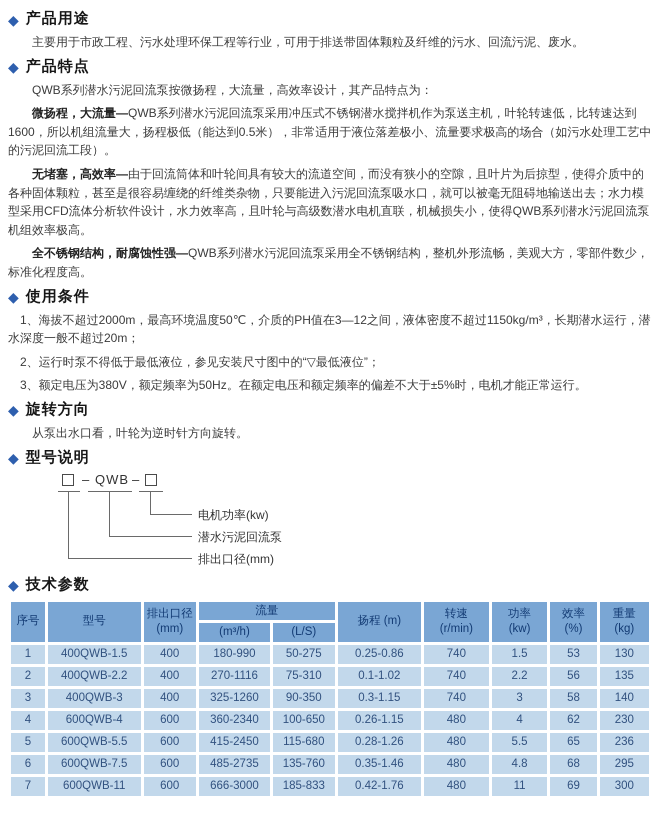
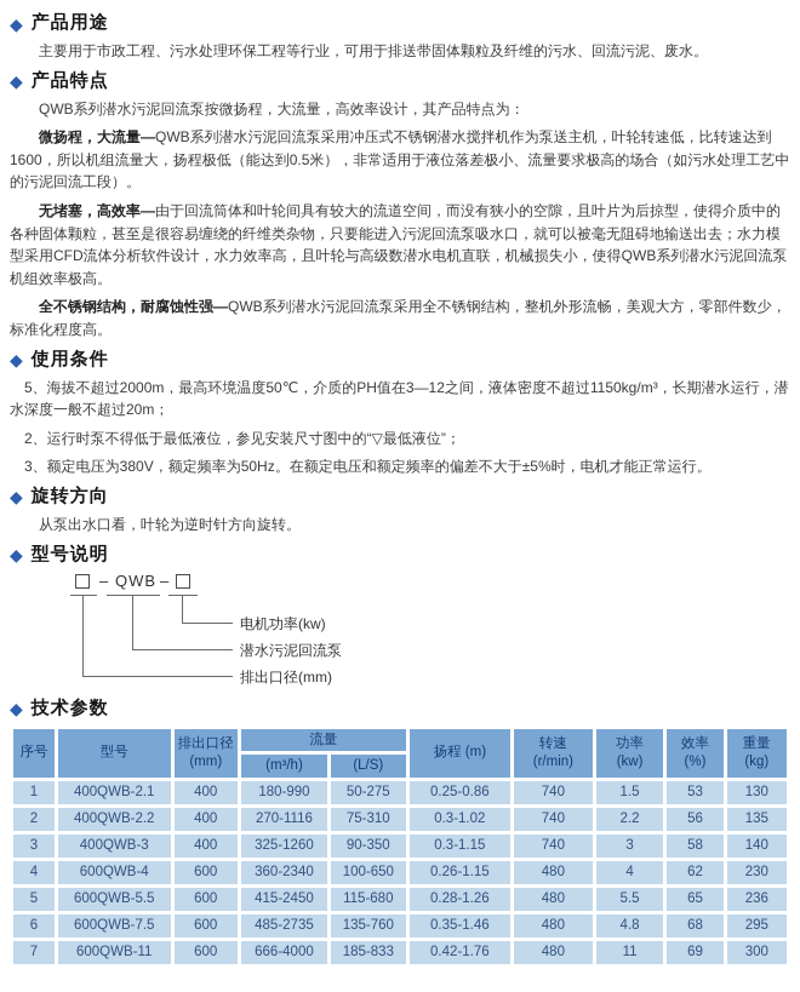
  ◆
  产品用途
  主要用于市政工程、污水处理环保工程等行业，可用于排送带固体颗粒及纤维的污水、回流污泥、废水。
  ◆
  产品特点
  QWB系列潜水污泥回流泵按微扬程，大流量，高效率设计，其产品特点为：
  微扬程，大流量—QWB系列潜水污泥回流泵采用冲压式不锈钢潜水搅拌机作为泵送主机，叶轮转速低，比转速达到1600，所以机组流量大，扬程极低（能达到0.5米），非常适用于液位落差极小、流量要求极高的场合（如污水处理工艺中的污泥回流工段）。
  无堵塞，高效率—由于回流筒体和叶轮间具有较大的流道空间，而没有狭小的空隙，且叶片为后掠型，使得介质中的各种固体颗粒，甚至是很容易缠绕的纤维类杂物，只要能进入污泥回流泵吸水口，就可以被毫无阻碍地输送出去；水力模型采用CFD流体分析软件设计，水力效率高，且叶轮与高级数潜水电机直联，机械损失小，使得QWB系列潜水污泥回流泵机组效率极高。
  全不锈钢结构，耐腐蚀性强—QWB系列潜水污泥回流泵采用全不锈钢结构，整机外形流畅，美观大方，零部件数少，标准化程度高。
  ◆
  使用条件
- 1、海拔不超过2000m，最高环境温度50℃，介质的PH值在3—12之间，液体密度不超过1150kg/m³，长期潜水运行，潜水深度一般不超过20m；
+ 5、海拔不超过2000m，最高环境温度50℃，介质的PH值在3—12之间，液体密度不超过1150kg/m³，长期潜水运行，潜水深度一般不超过20m；
  2、运行时泵不得低于最低液位，参见安装尺寸图中的“▽最低液位”；
  3、额定电压为380V，额定频率为50Hz。在额定电压和额定频率的偏差不大于±5%时，电机才能正常运行。
  ◆
  旋转方向
  从泵出水口看，叶轮为逆时针方向旋转。
  ◆
  型号说明
  –
  QWB
  –
  电机功率(kw)
  潜水污泥回流泵
  排出口径(mm)
  ◆
  技术参数
  序号	型号	排出口径(mm)	流量	扬程 (m)	转速(r/min)	功率(kw)	效率(%)	重量(kg)
  (m³/h)	(L/S)
- 1	400QWB-1.5	400	180-990	50-275	0.25-0.86	740	1.5	53	130
+ 1	400QWB-2.1	400	180-990	50-275	0.25-0.86	740	1.5	53	130
- 2	400QWB-2.2	400	270-1116	75-310	0.1-1.02	740	2.2	56	135
+ 2	400QWB-2.2	400	270-1116	75-310	0.3-1.02	740	2.2	56	135
  3	400QWB-3	400	325-1260	90-350	0.3-1.15	740	3	58	140
  4	600QWB-4	600	360-2340	100-650	0.26-1.15	480	4	62	230
  5	600QWB-5.5	600	415-2450	115-680	0.28-1.26	480	5.5	65	236
  6	600QWB-7.5	600	485-2735	135-760	0.35-1.46	480	4.8	68	295
- 7	600QWB-11	600	666-3000	185-833	0.42-1.76	480	11	69	300
+ 7	600QWB-11	600	666-4000	185-833	0.42-1.76	480	11	69	300
